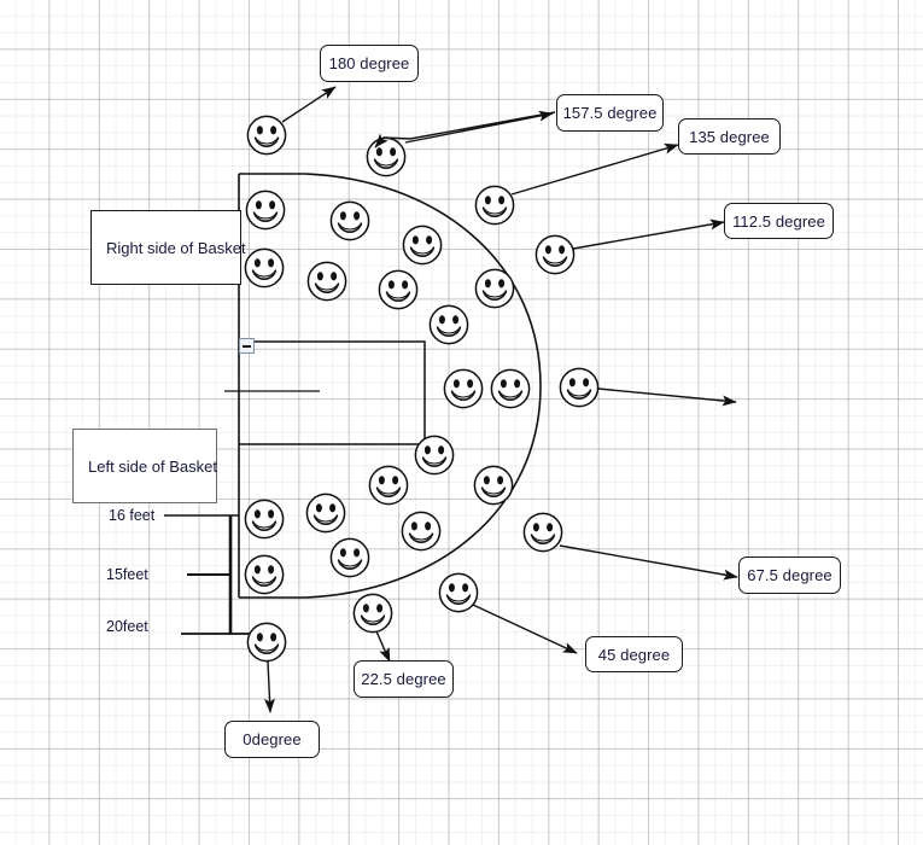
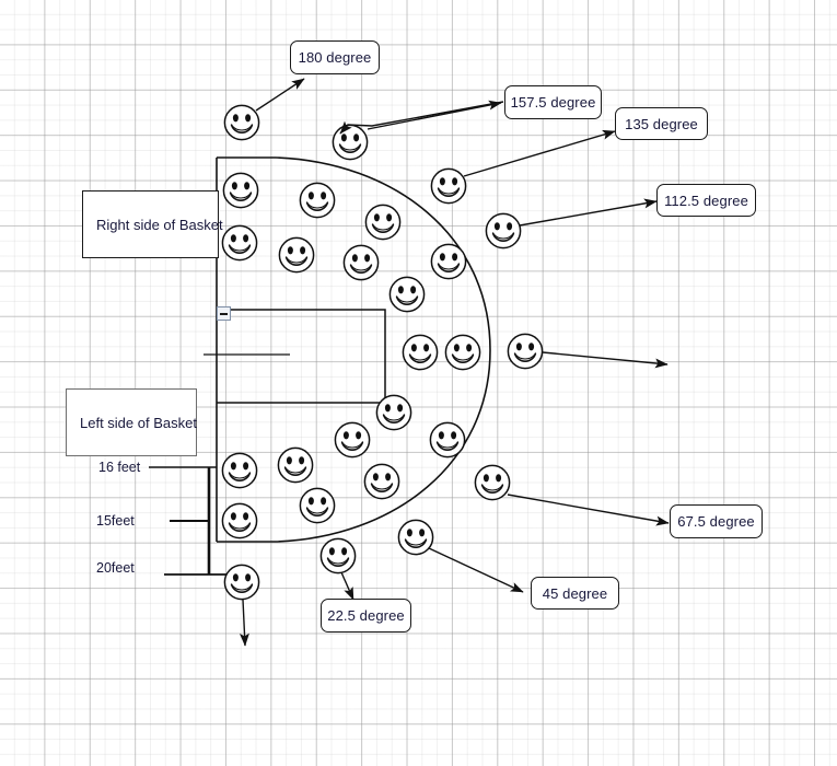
  Right side of Basket
  Left side of Basket
  16 feet
  15feet
  20feet
  180 degree
  157.5 degree
  135 degree
  112.5 degree
  67.5 degree
  45 degree
  22.5 degree
- 0degree
